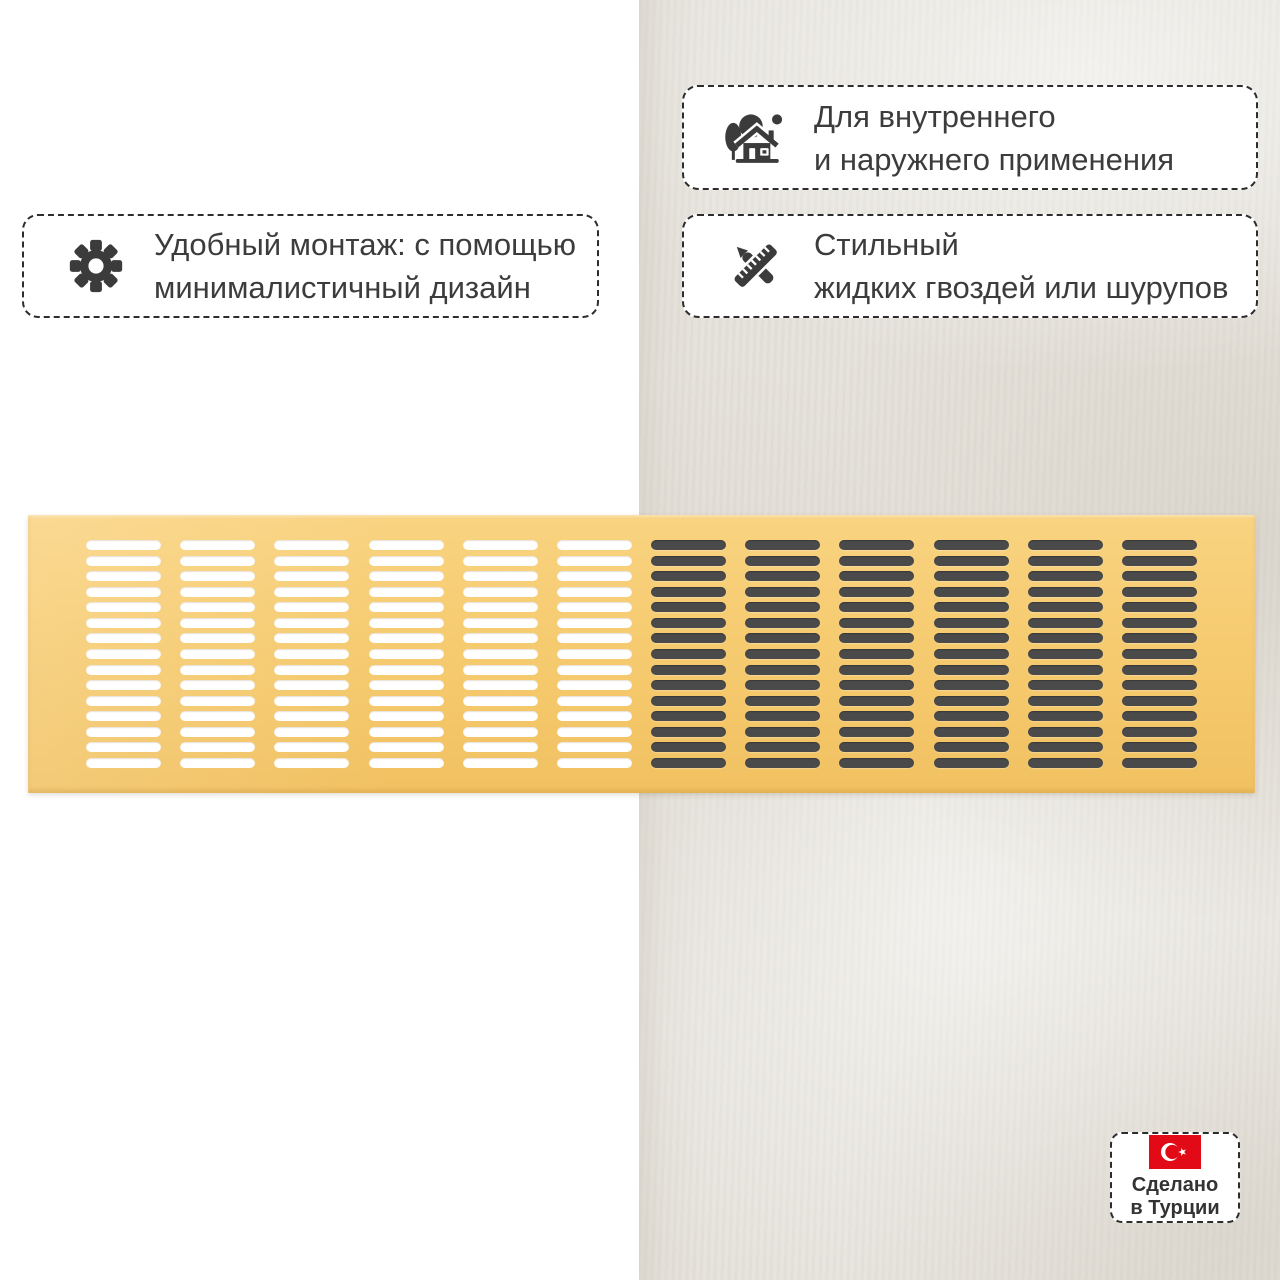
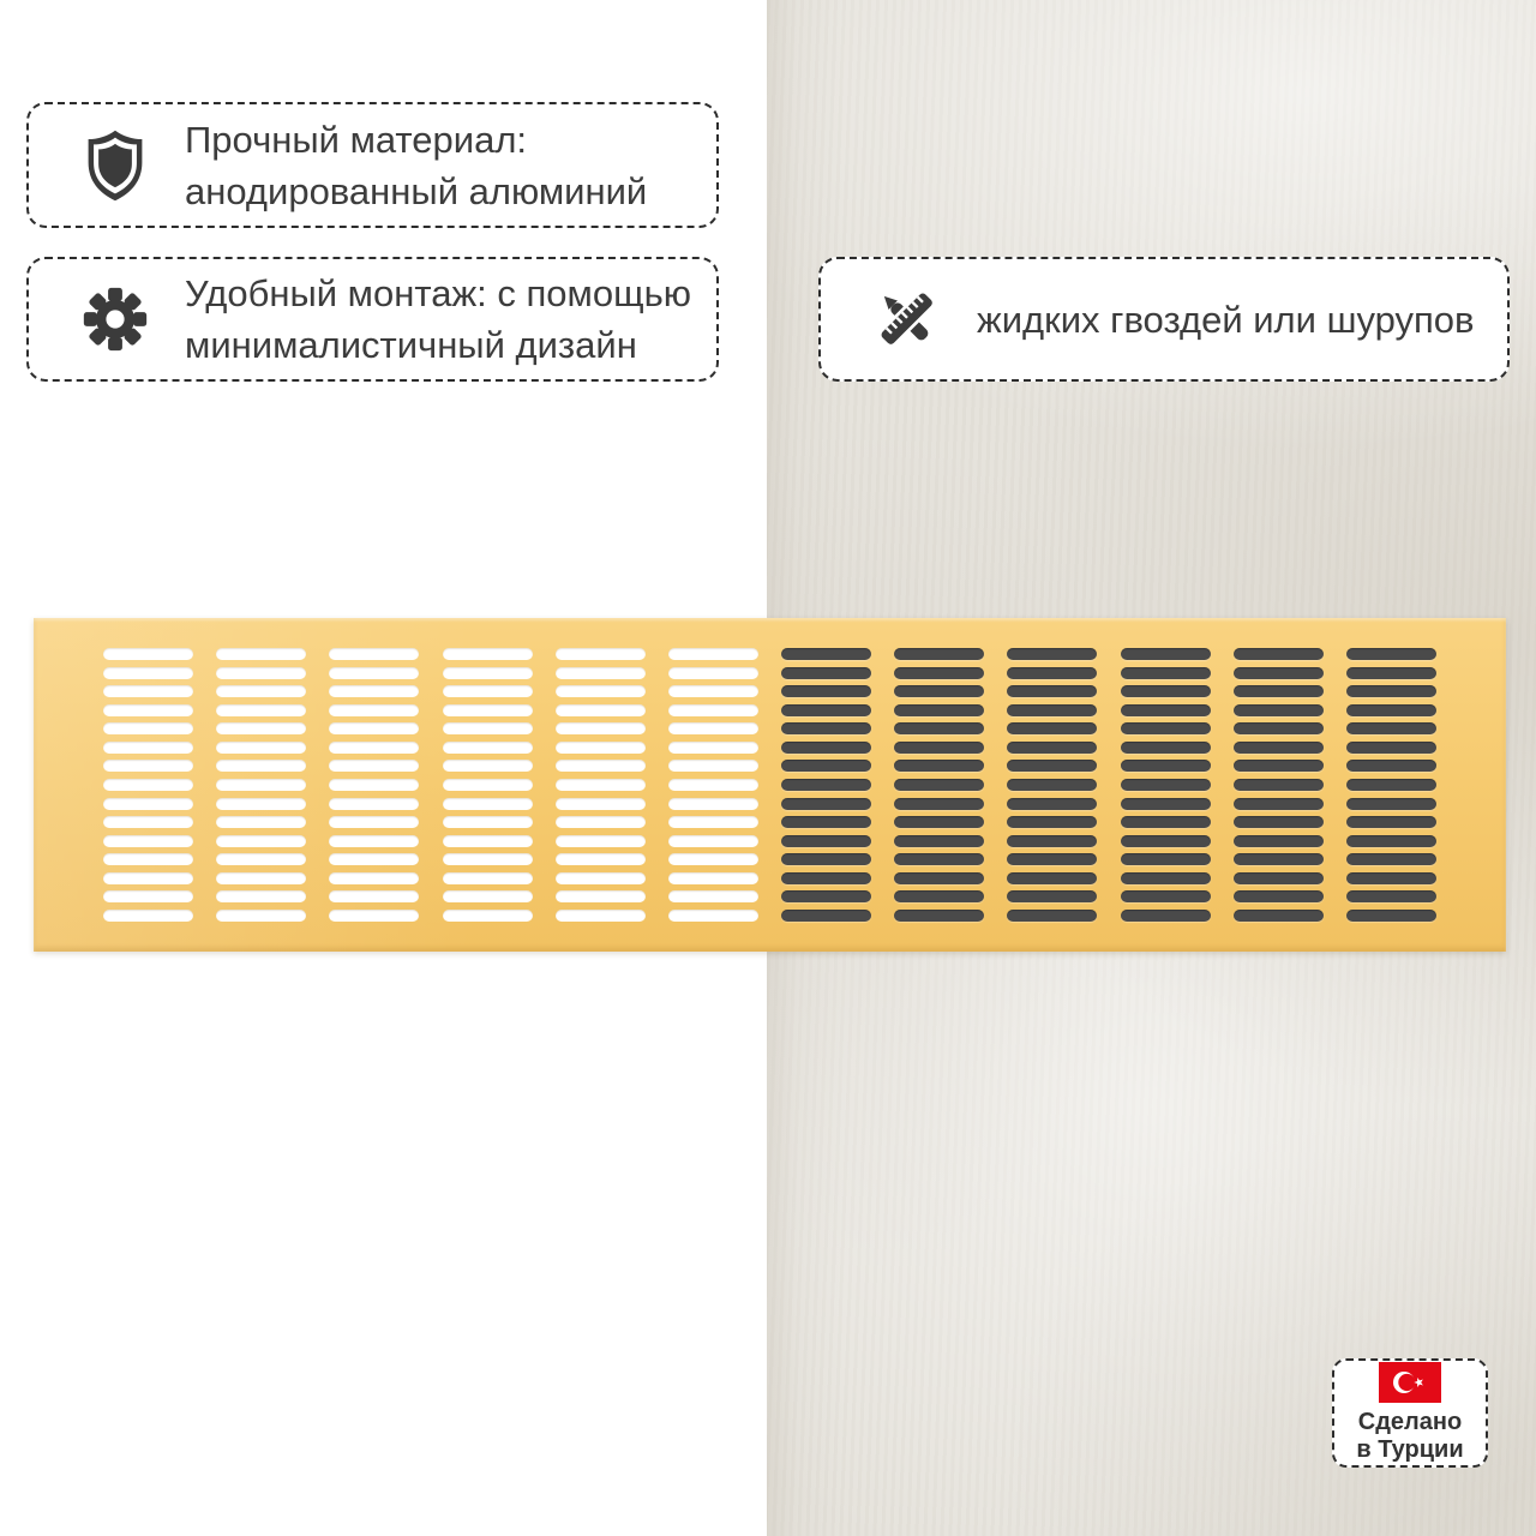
+ Прочный материал:
+ анодированный алюминий
  Удобный монтаж: с помощью
  минималистичный дизайн
- Для внутреннего
- и наружнего применения
- Стильный
  жидких гвоздей или шурупов
  Сделано
  в Турции
